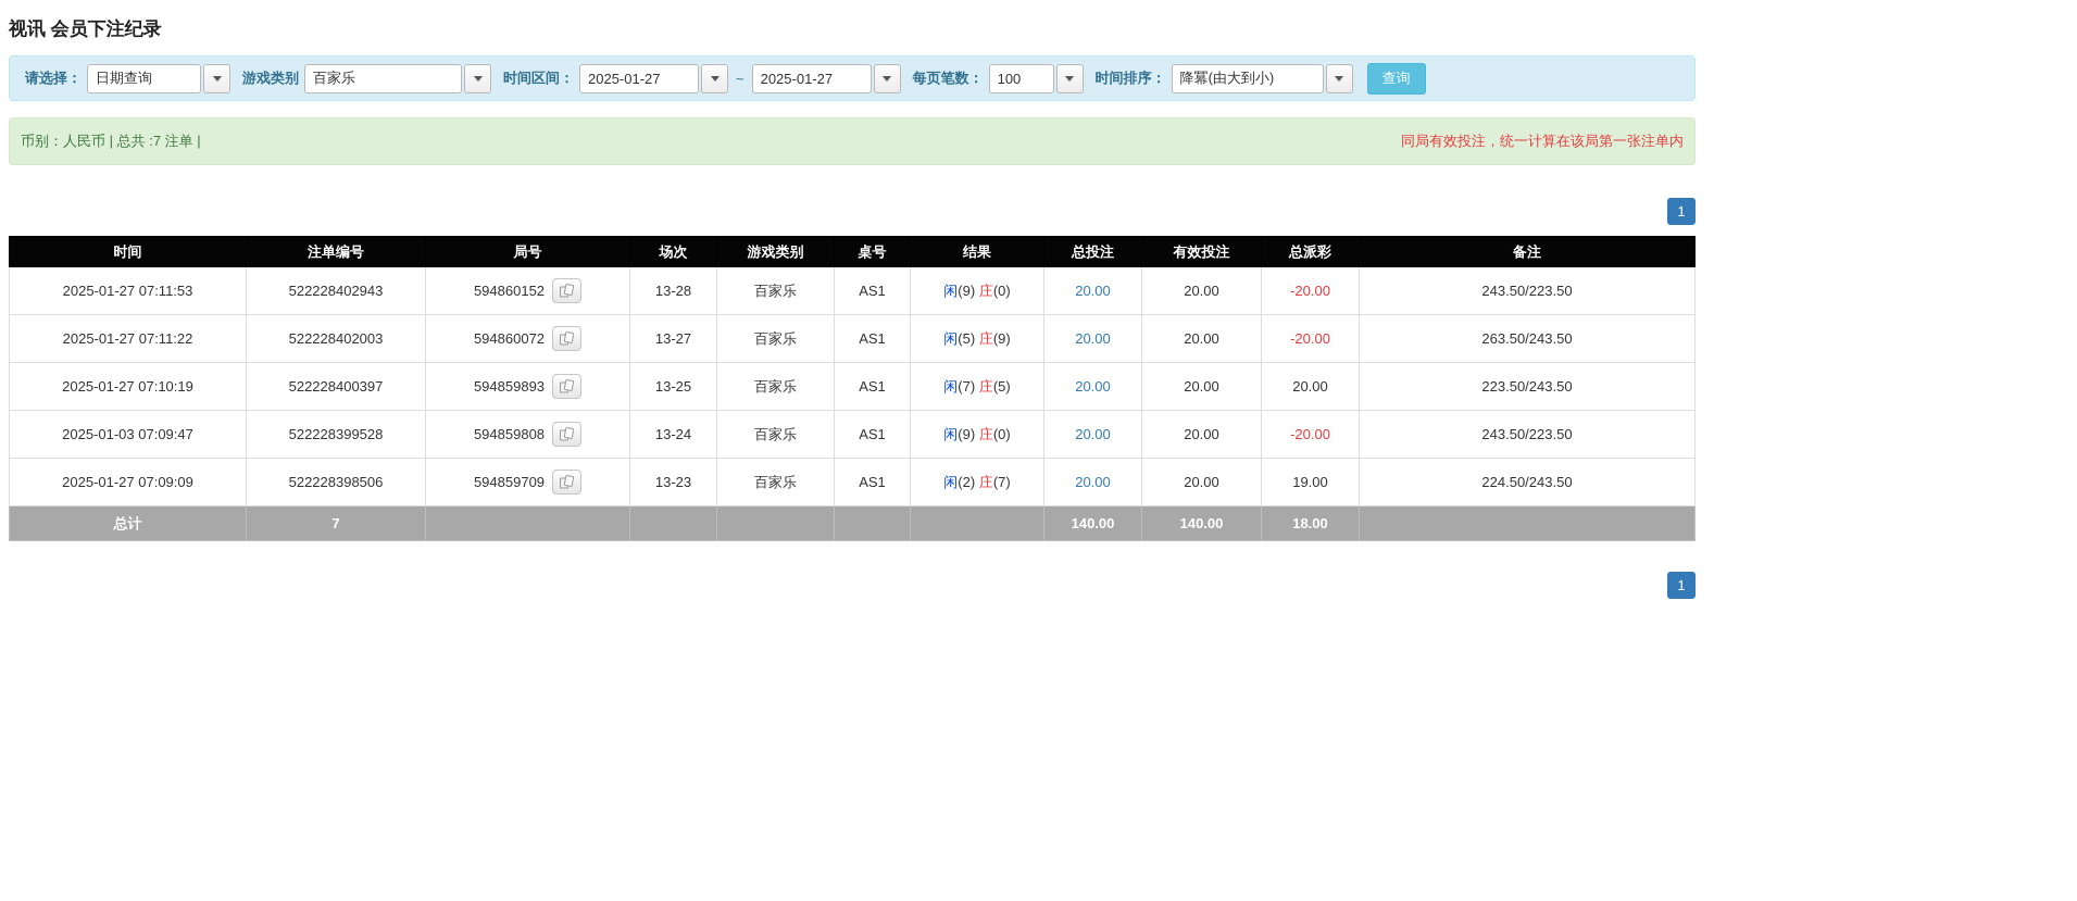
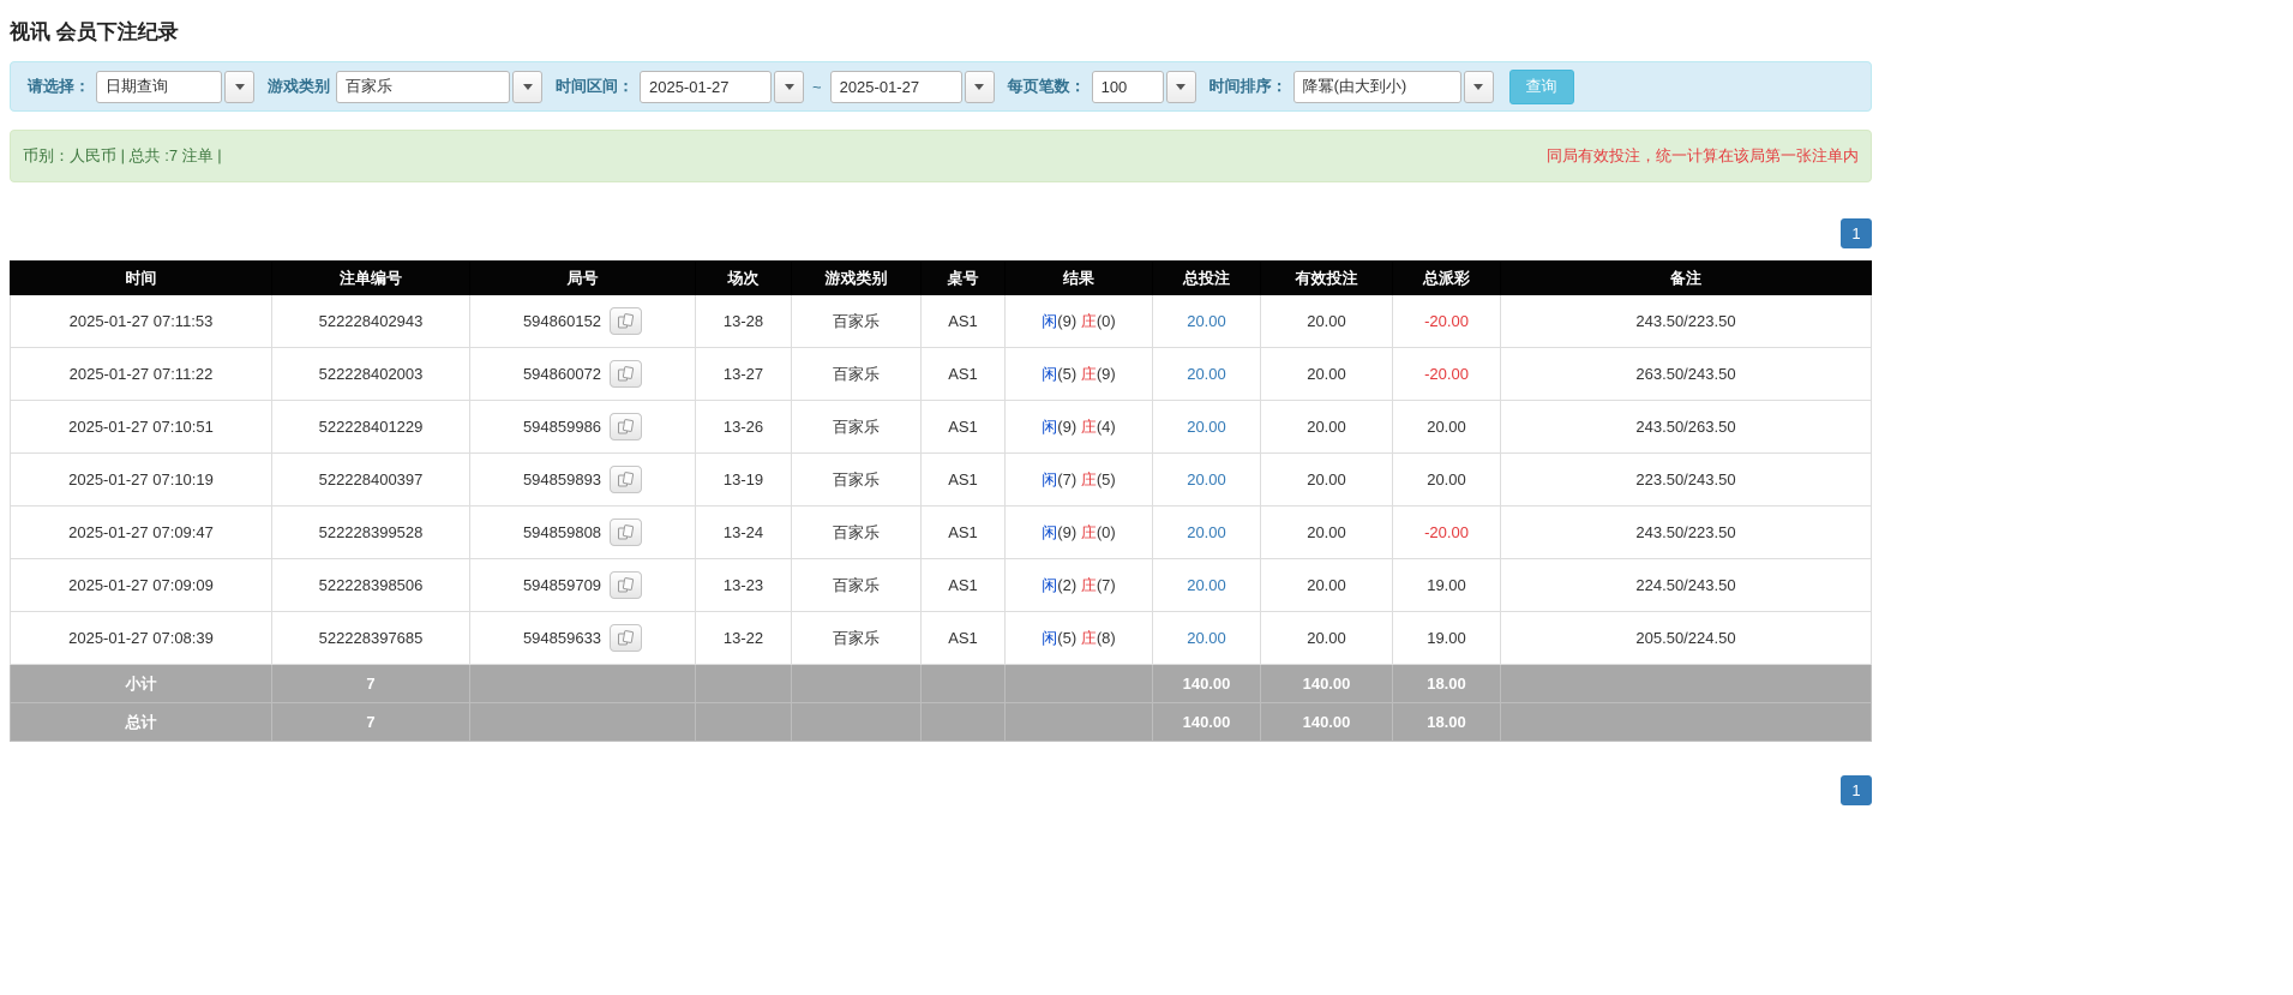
  视讯 会员下注纪录
  请选择：
  日期查询
  游戏类别
  百家乐
  时间区间：
  2025-01-27
  ~
  2025-01-27
  每页笔数：
  100
  时间排序：
  降冪(由大到小)
  查询
  币别：人民币 | 总共 :7 注单 |
  同局有效投注，统一计算在该局第一张注单内
  1
  时间	注单编号	局号	场次	游戏类别	桌号	结果	总投注	有效投注	总派彩	备注
  2025-01-27 07:11:53	522228402943	594860152	13-28	百家乐	AS1	闲(9) 庄(0)	20.00	20.00	-20.00	243.50/223.50
  2025-01-27 07:11:22	522228402003	594860072	13-27	百家乐	AS1	闲(5) 庄(9)	20.00	20.00	-20.00	263.50/243.50
+ 2025-01-27 07:10:51	522228401229	594859986	13-26	百家乐	AS1	闲(9) 庄(4)	20.00	20.00	20.00	243.50/263.50
- 2025-01-27 07:10:19	522228400397	594859893	13-25	百家乐	AS1	闲(7) 庄(5)	20.00	20.00	20.00	223.50/243.50
+ 2025-01-27 07:10:19	522228400397	594859893	13-19	百家乐	AS1	闲(7) 庄(5)	20.00	20.00	20.00	223.50/243.50
- 2025-01-03 07:09:47	522228399528	594859808	13-24	百家乐	AS1	闲(9) 庄(0)	20.00	20.00	-20.00	243.50/223.50
+ 2025-01-27 07:09:47	522228399528	594859808	13-24	百家乐	AS1	闲(9) 庄(0)	20.00	20.00	-20.00	243.50/223.50
  2025-01-27 07:09:09	522228398506	594859709	13-23	百家乐	AS1	闲(2) 庄(7)	20.00	20.00	19.00	224.50/243.50
+ 2025-01-27 07:08:39	522228397685	594859633	13-22	百家乐	AS1	闲(5) 庄(8)	20.00	20.00	19.00	205.50/224.50
+ 小计	7						140.00	140.00	18.00
  总计	7						140.00	140.00	18.00
  1
